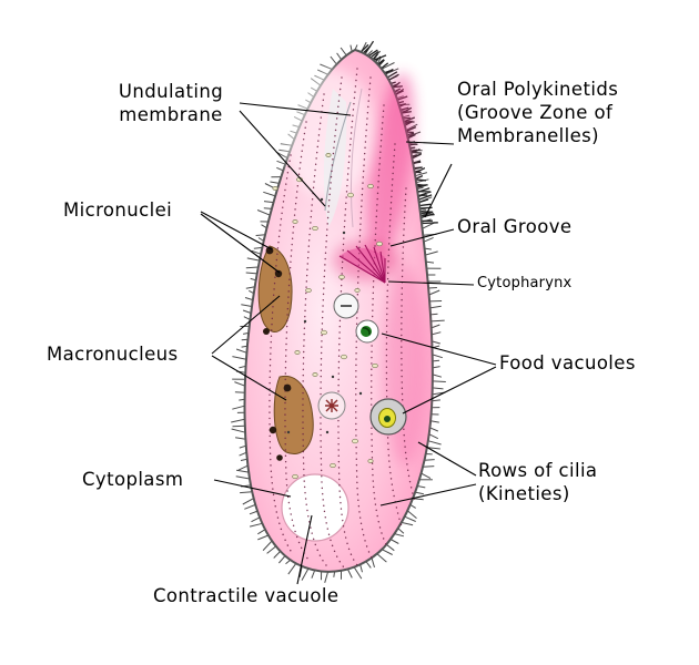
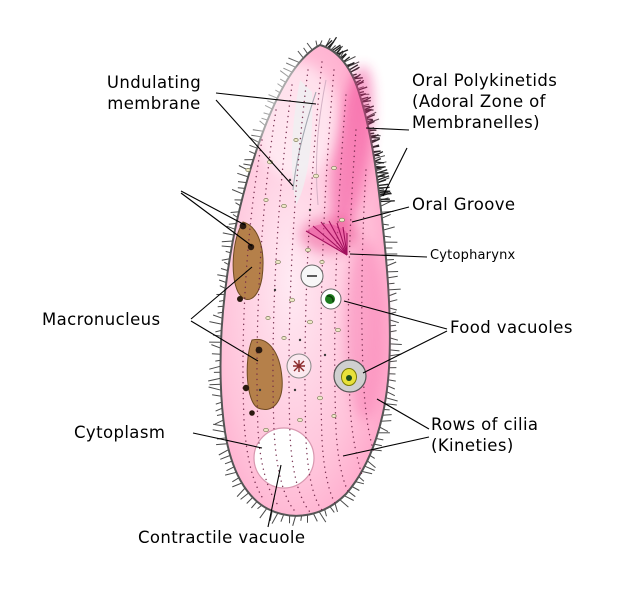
  Undulating membrane
- Oral Polykinetids (Groove Zone of Membranelles)
+ Oral Polykinetids (Adoral Zone of Membranelles)
- Micronuclei
  Oral Groove
  Cytopharynx
  Macronucleus
  Food vacuoles
  Cytoplasm
  Rows of cilia (Kineties)
  Contractile vacuole
